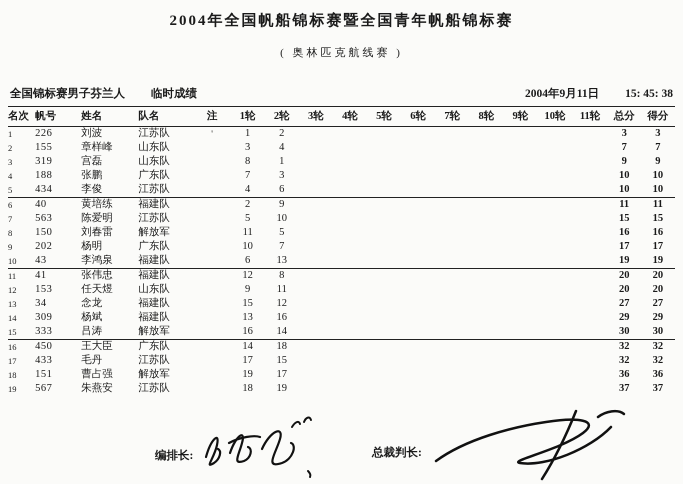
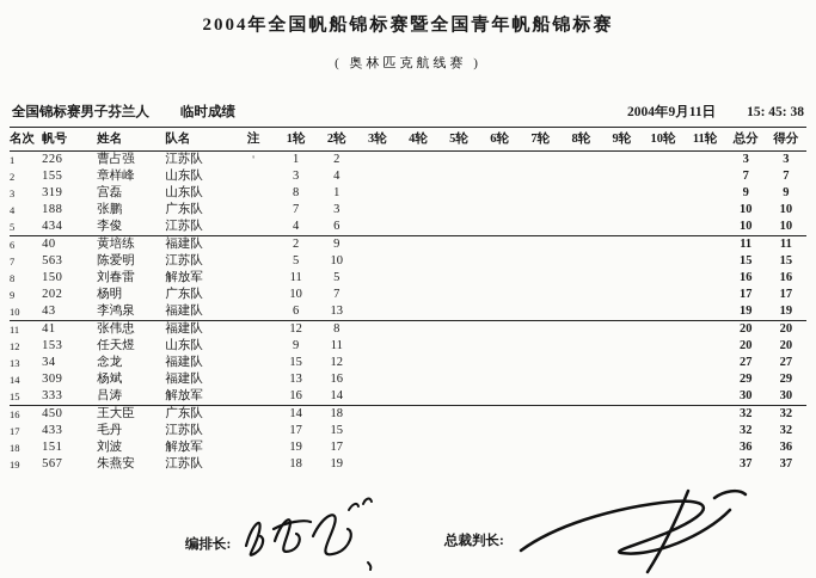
  2004年全国帆船锦标赛暨全国青年帆船锦标赛
  ( 奥林匹克航线赛 )
  全国锦标赛男子芬兰人 临时成绩
  2004年9月11日 15: 45: 38
  名次	帆号	姓名	队名	注	1轮	2轮	3轮	4轮	5轮	6轮	7轮	8轮	9轮	10轮	11轮	总分	得分
- 1	226	刘波	江苏队	'	1	2										3	3
+ 1	226	曹占强	江苏队	'	1	2										3	3
  2	155	章样峰	山东队		3	4										7	7
  3	319	宫磊	山东队		8	1										9	9
  4	188	张鹏	广东队		7	3										10	10
  5	434	李俊	江苏队		4	6										10	10
  6	40	黄培练	福建队		2	9										11	11
  7	563	陈爱明	江苏队		5	10										15	15
  8	150	刘春雷	解放军		11	5										16	16
  9	202	杨明	广东队		10	7										17	17
  10	43	李鸿泉	福建队		6	13										19	19
  11	41	张伟忠	福建队		12	8										20	20
  12	153	任天煜	山东队		9	11										20	20
  13	34	念龙	福建队		15	12										27	27
  14	309	杨斌	福建队		13	16										29	29
  15	333	吕涛	解放军		16	14										30	30
  16	450	王大臣	广东队		14	18										32	32
  17	433	毛丹	江苏队		17	15										32	32
- 18	151	曹占强	解放军		19	17										36	36
+ 18	151	刘波	解放军		19	17										36	36
  19	567	朱燕安	江苏队		18	19										37	37
  编排长:
  总裁判长:
